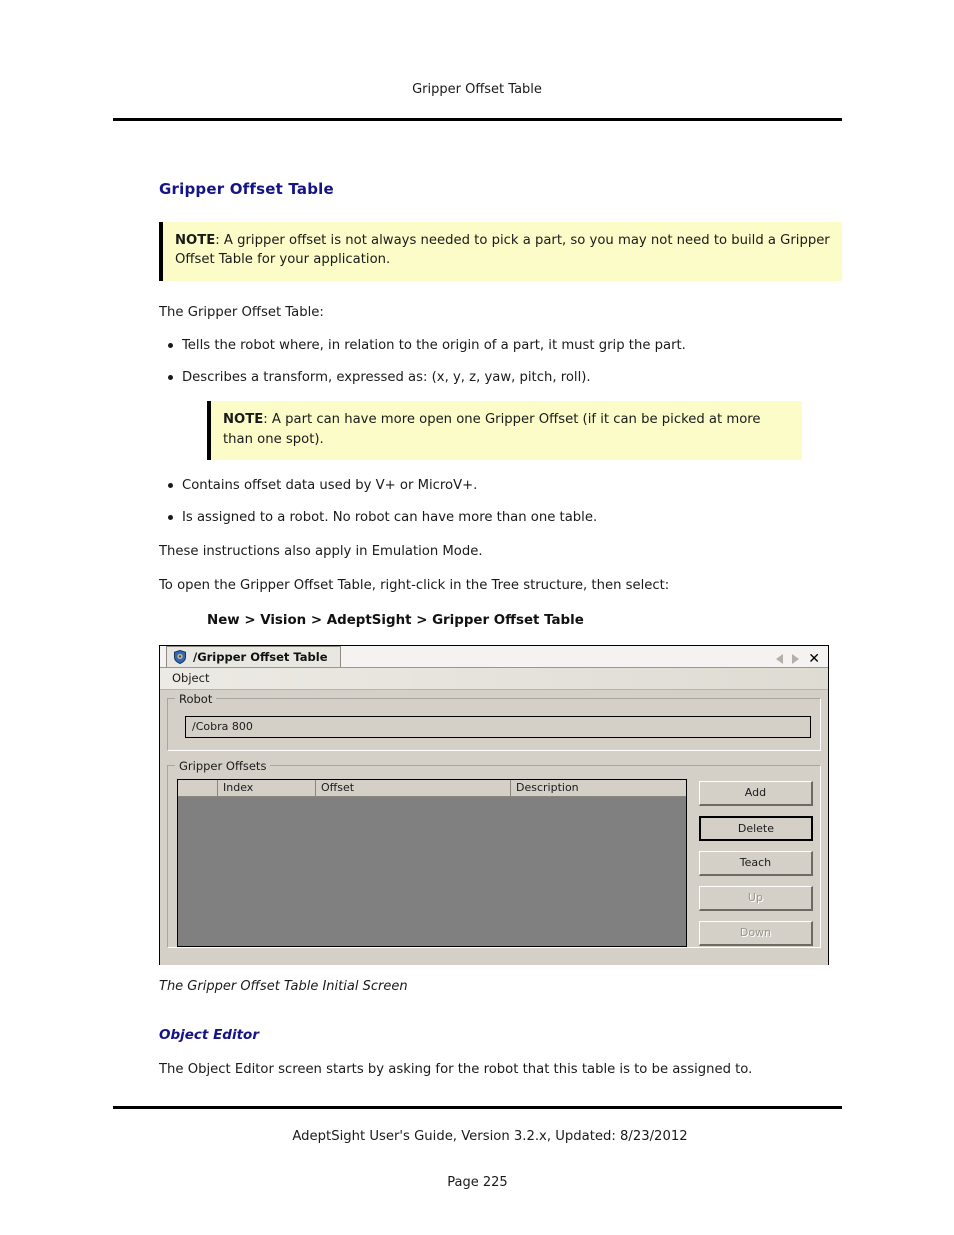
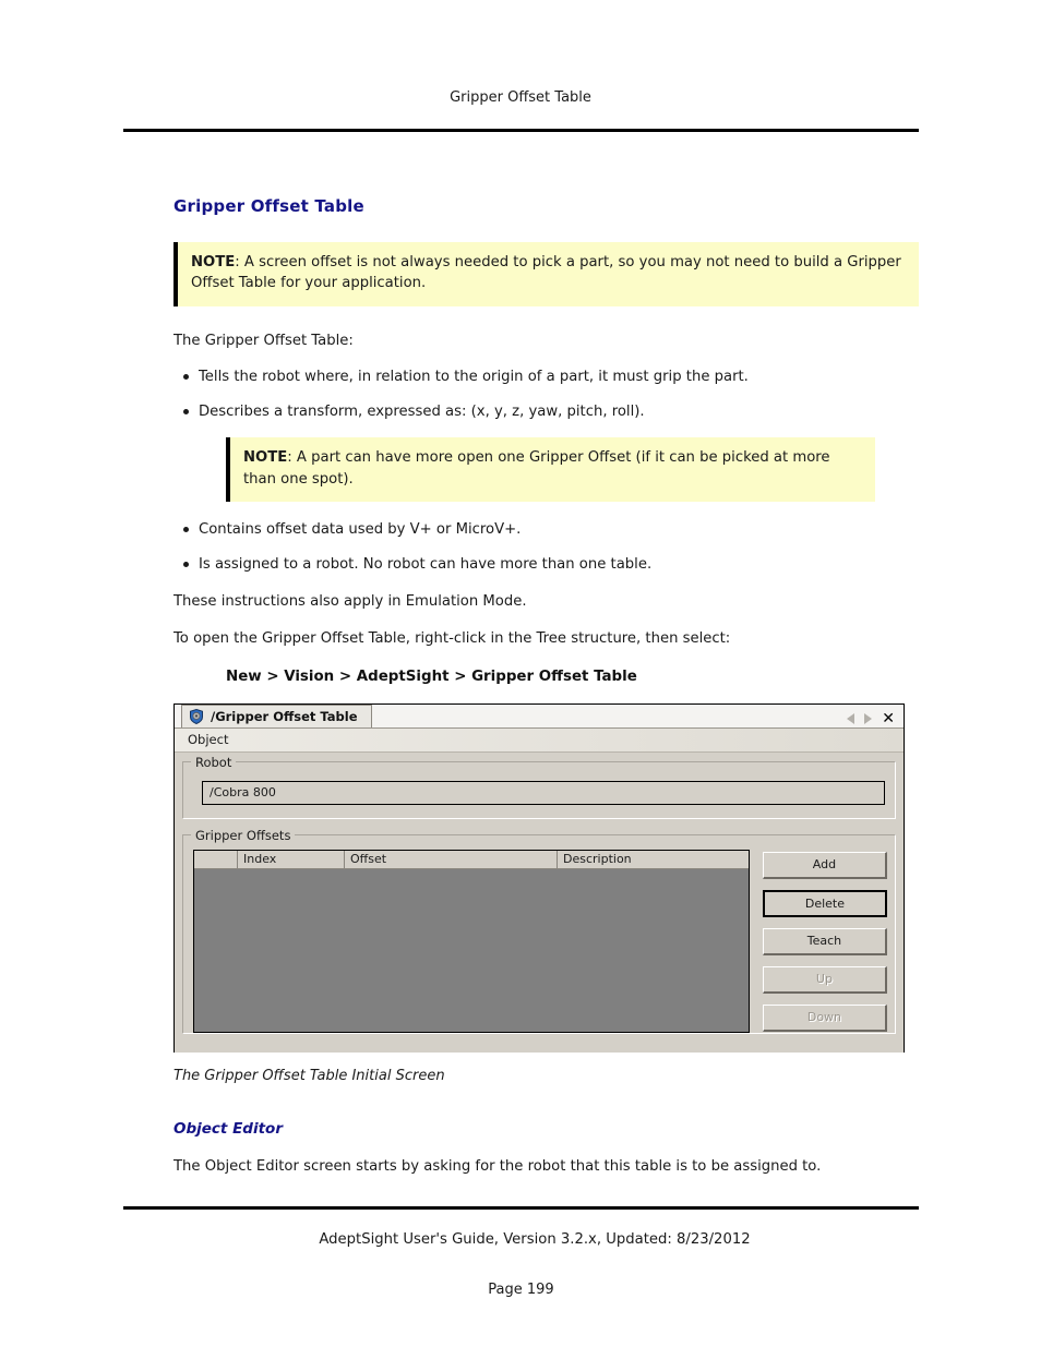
  Gripper Offset Table
  Gripper Offset Table
- NOTE: A gripper offset is not always needed to pick a part, so you may not need to build a Gripper Offset Table for your application.
+ NOTE: A screen offset is not always needed to pick a part, so you may not need to build a Gripper Offset Table for your application.
  The Gripper Offset Table:
  Tells the robot where, in relation to the origin of a part, it must grip the part.
  Describes a transform, expressed as: (x, y, z, yaw, pitch, roll).
  NOTE: A part can have more open one Gripper Offset (if it can be picked at more than one spot).
  Contains offset data used by V+ or MicroV+.
  Is assigned to a robot. No robot can have more than one table.
  These instructions also apply in Emulation Mode.
  To open the Gripper Offset Table, right-click in the Tree structure, then select:
  New > Vision > AdeptSight > Gripper Offset Table
  /Gripper Offset Table
  ✕
  Object
  Robot
  /Cobra 800
  Gripper Offsets
  Index
  Offset
  Description
  Add
  Delete
  Teach
  Up
  Down
  The Gripper Offset Table Initial Screen
  Object Editor
  The Object Editor screen starts by asking for the robot that this table is to be assigned to.
  AdeptSight User's Guide, Version 3.2.x, Updated: 8/23/2012
- Page 225
+ Page 199
